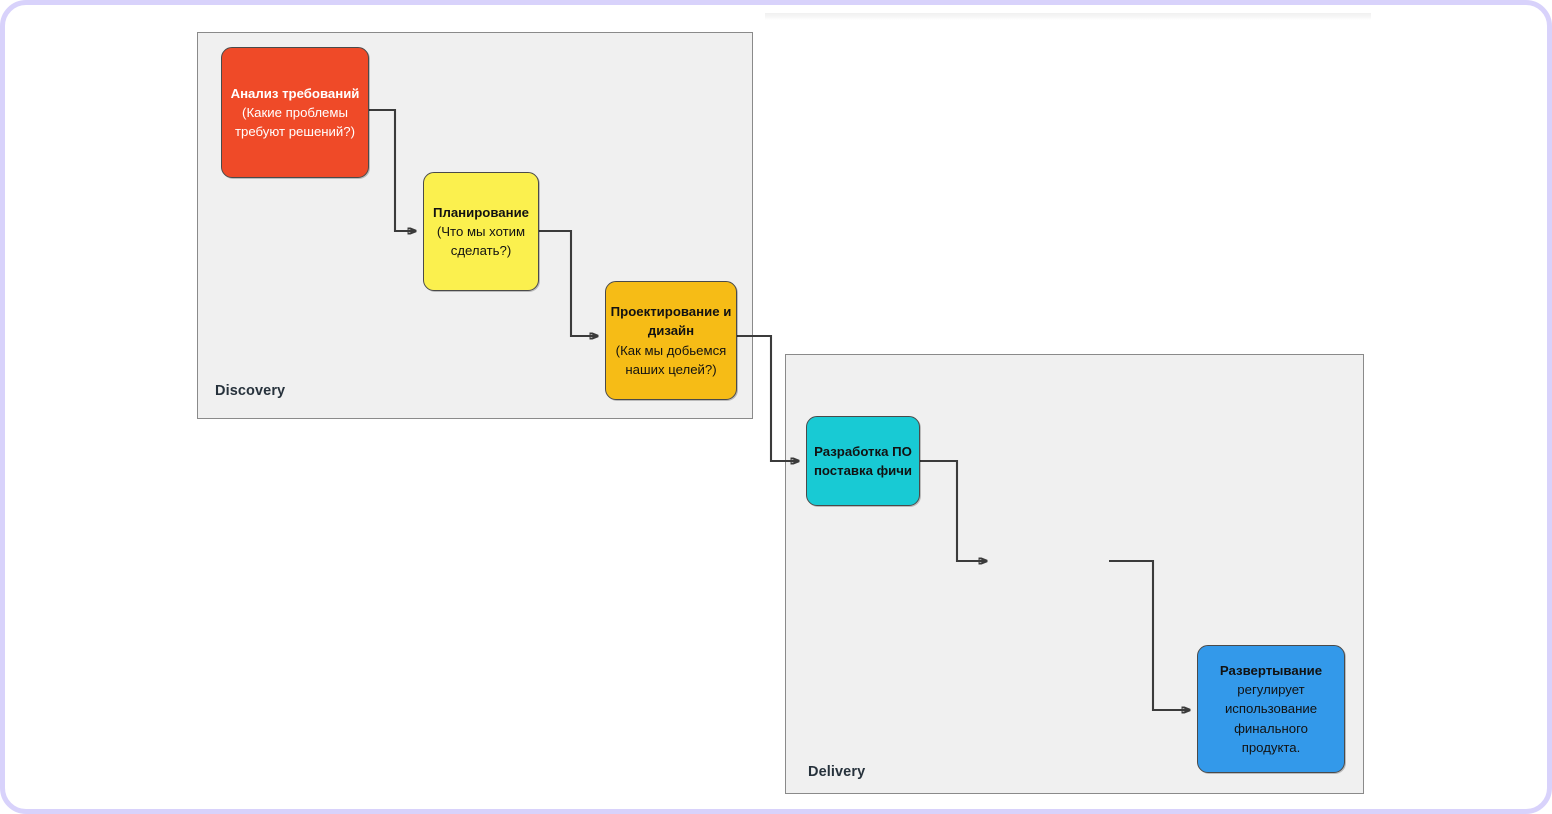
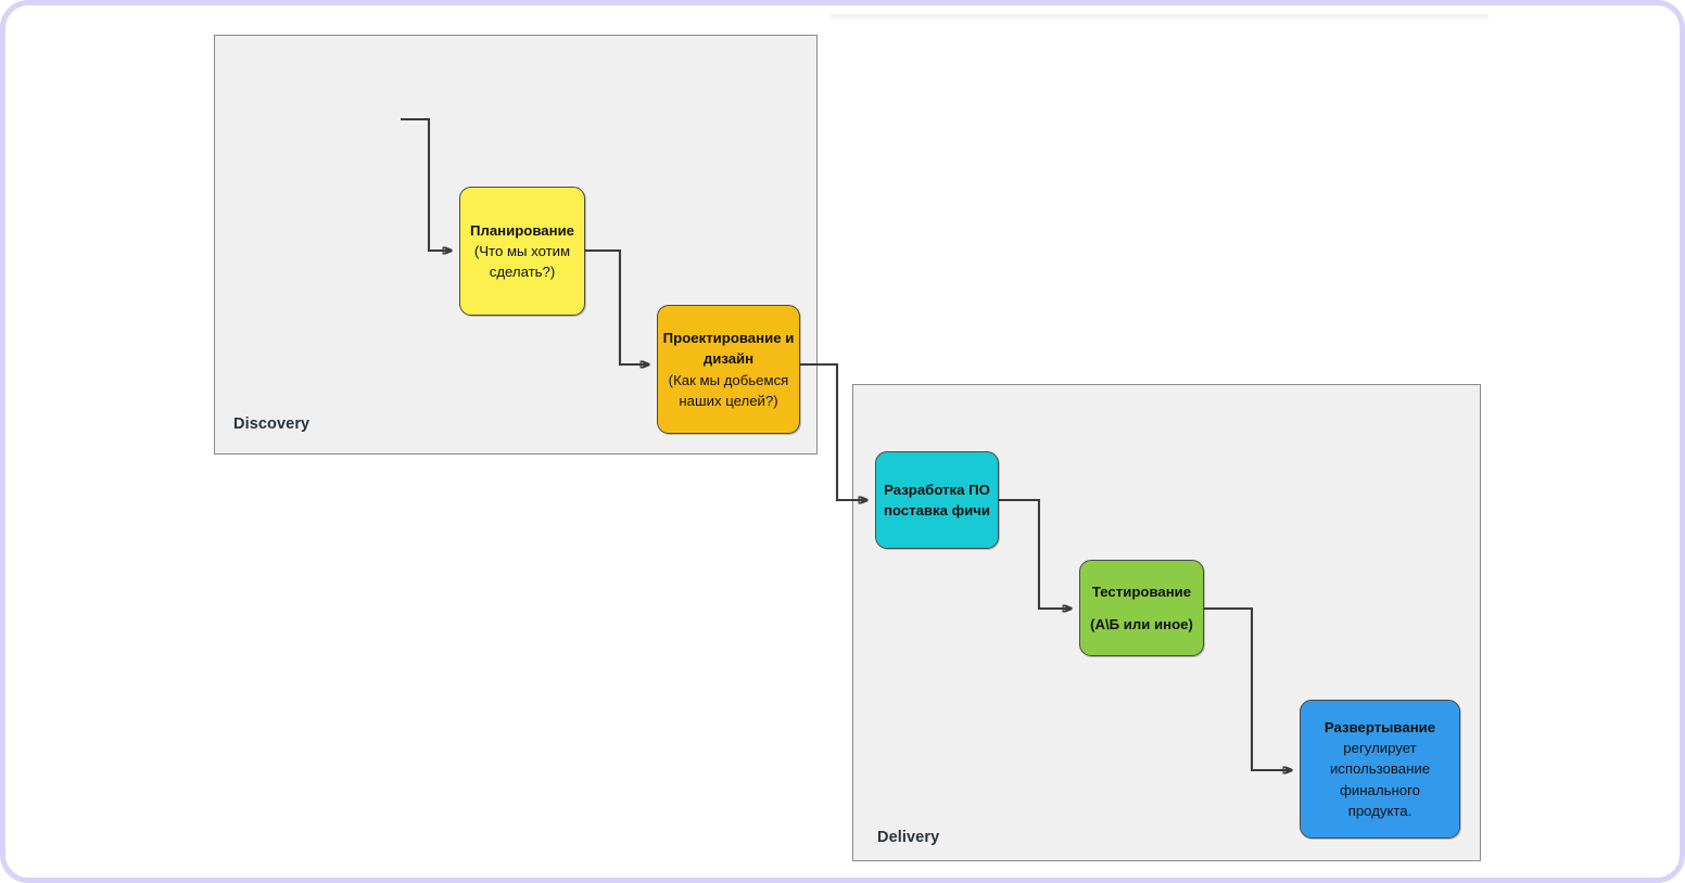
  Discovery
  Delivery
- Анализ требований
- (Какие проблемы
- требуют решений?)
  Планирование
  (Что мы хотим
  сделать?)
  Проектирование и
  дизайн
  (Как мы добьемся
  наших целей?)
  Разработка ПО
  поставка фичи
+ Тестирование
+ (А\Б или иное)
  Развертывание
  регулирует
  использование
  финального продукта.
